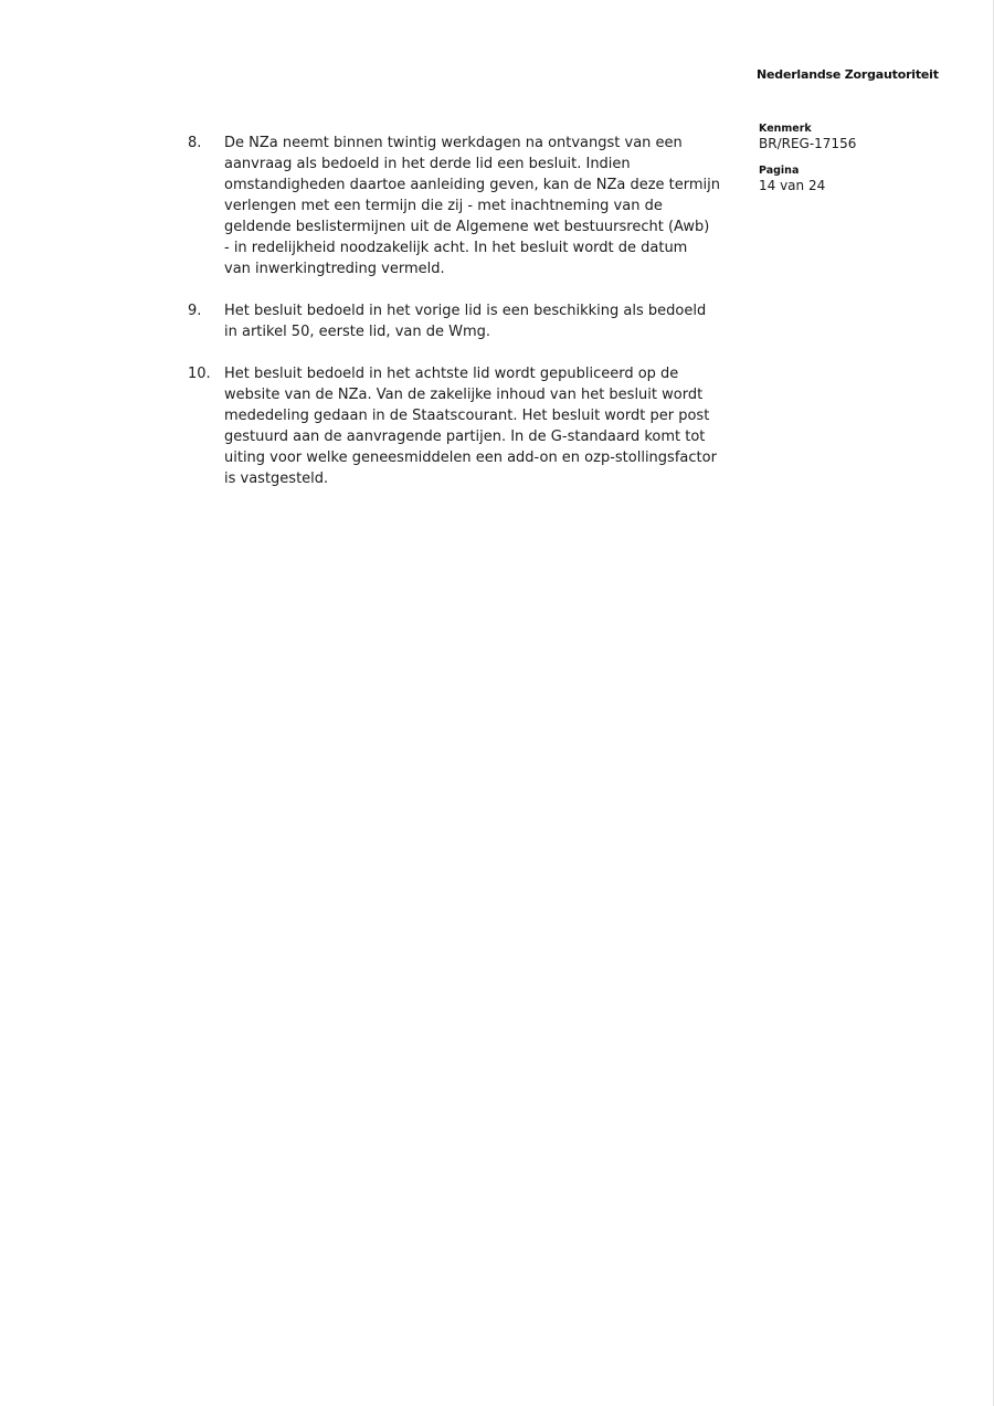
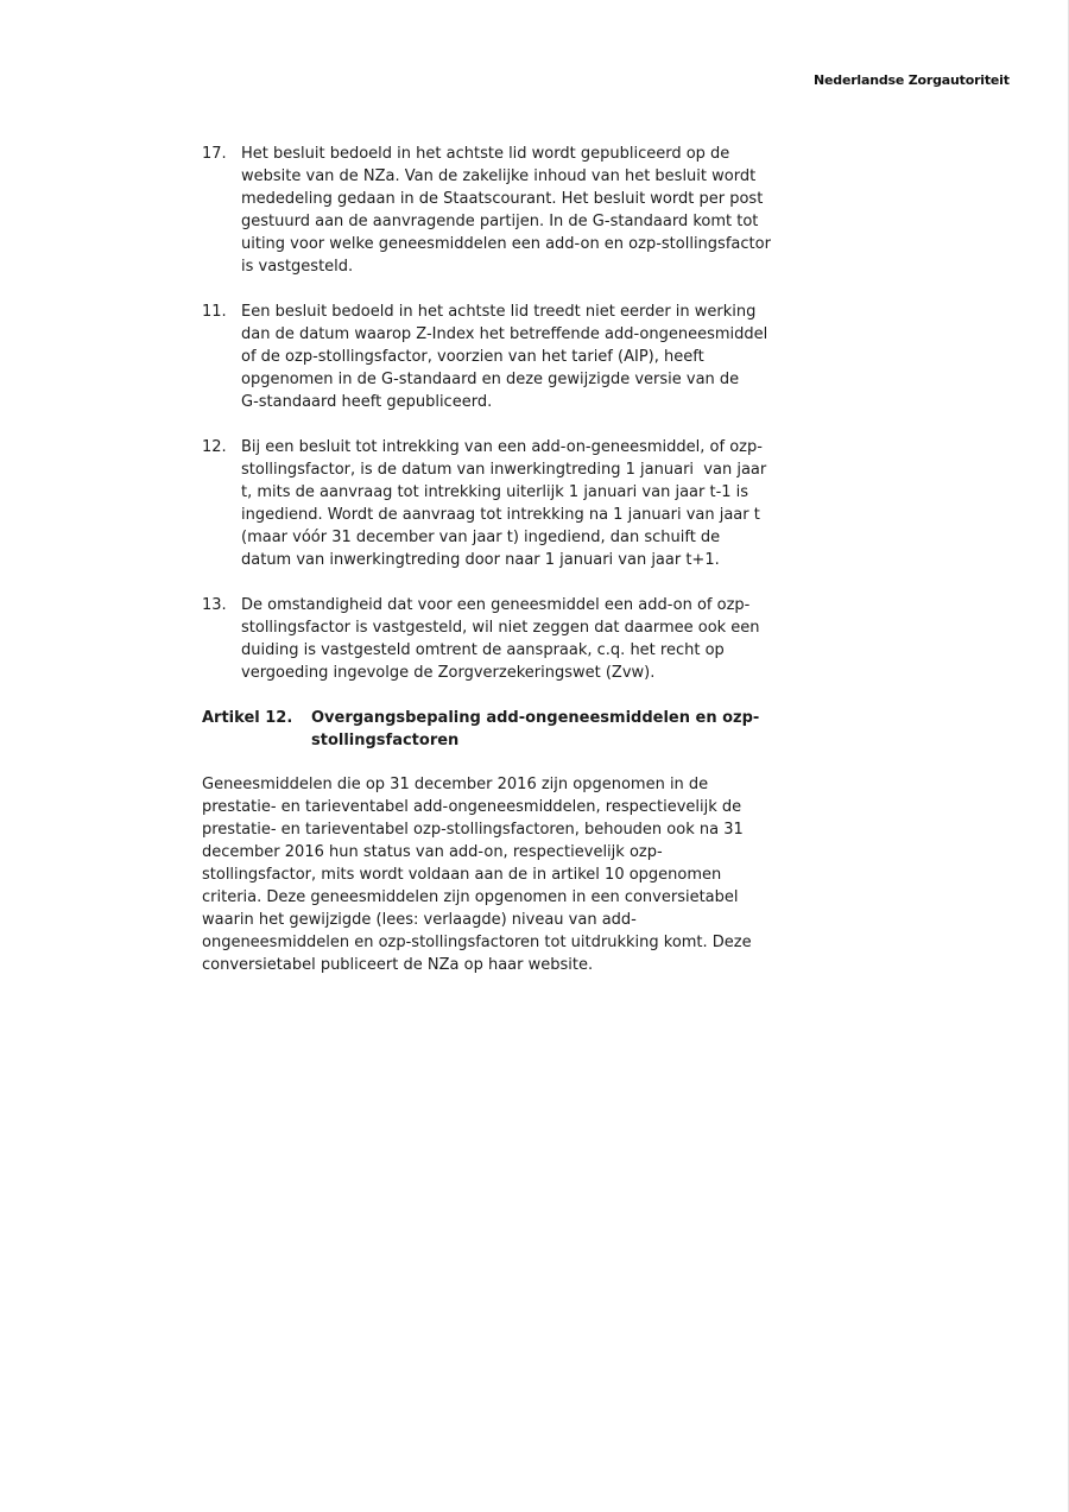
  Nederlandse Zorgautoriteit
- Kenmerk
- BR/REG-17156
- Pagina
- 14 van 24
- 8.
- De NZa neemt binnen twintig werkdagen na ontvangst van een
- aanvraag als bedoeld in het derde lid een besluit. Indien
- omstandigheden daartoe aanleiding geven, kan de NZa deze termijn
- verlengen met een termijn die zij - met inachtneming van de
- geldende beslistermijnen uit de Algemene wet bestuursrecht (Awb)
- - in redelijkheid noodzakelijk acht. In het besluit wordt de datum
- van inwerkingtreding vermeld.
- 9.
- Het besluit bedoeld in het vorige lid is een beschikking als bedoeld
- in artikel 50, eerste lid, van de Wmg.
- 10.
+ 17.
  Het besluit bedoeld in het achtste lid wordt gepubliceerd op de
  website van de NZa. Van de zakelijke inhoud van het besluit wordt
  mededeling gedaan in de Staatscourant. Het besluit wordt per post
  gestuurd aan de aanvragende partijen. In de G-standaard komt tot
  uiting voor welke geneesmiddelen een add-on en ozp-stollingsfactor
  is vastgesteld.
+ 11.
+ Een besluit bedoeld in het achtste lid treedt niet eerder in werking
+ dan de datum waarop Z-Index het betreffende add-ongeneesmiddel
+ of de ozp-stollingsfactor, voorzien van het tarief (AIP), heeft
+ opgenomen in de G-standaard en deze gewijzigde versie van de
+ G-standaard heeft gepubliceerd.
+ 12.
+ Bij een besluit tot intrekking van een add-on-geneesmiddel, of ozp-
+ stollingsfactor, is de datum van inwerkingtreding 1 januari van jaar
+ t, mits de aanvraag tot intrekking uiterlijk 1 januari van jaar t-1 is
+ ingediend. Wordt de aanvraag tot intrekking na 1 januari van jaar t
+ (maar vóór 31 december van jaar t) ingediend, dan schuift de
+ datum van inwerkingtreding door naar 1 januari van jaar t+1.
+ 13.
+ De omstandigheid dat voor een geneesmiddel een add-on of ozp-
+ stollingsfactor is vastgesteld, wil niet zeggen dat daarmee ook een
+ duiding is vastgesteld omtrent de aanspraak, c.q. het recht op
+ vergoeding ingevolge de Zorgverzekeringswet (Zvw).
+ Artikel 12.
+ Overgangsbepaling add-ongeneesmiddelen en ozp-
+ stollingsfactoren
+ Geneesmiddelen die op 31 december 2016 zijn opgenomen in de
+ prestatie- en tarieventabel add-ongeneesmiddelen, respectievelijk de
+ prestatie- en tarieventabel ozp-stollingsfactoren, behouden ook na 31
+ december 2016 hun status van add-on, respectievelijk ozp-
+ stollingsfactor, mits wordt voldaan aan de in artikel 10 opgenomen
+ criteria. Deze geneesmiddelen zijn opgenomen in een conversietabel
+ waarin het gewijzigde (lees: verlaagde) niveau van add-
+ ongeneesmiddelen en ozp-stollingsfactoren tot uitdrukking komt. Deze
+ conversietabel publiceert de NZa op haar website.
